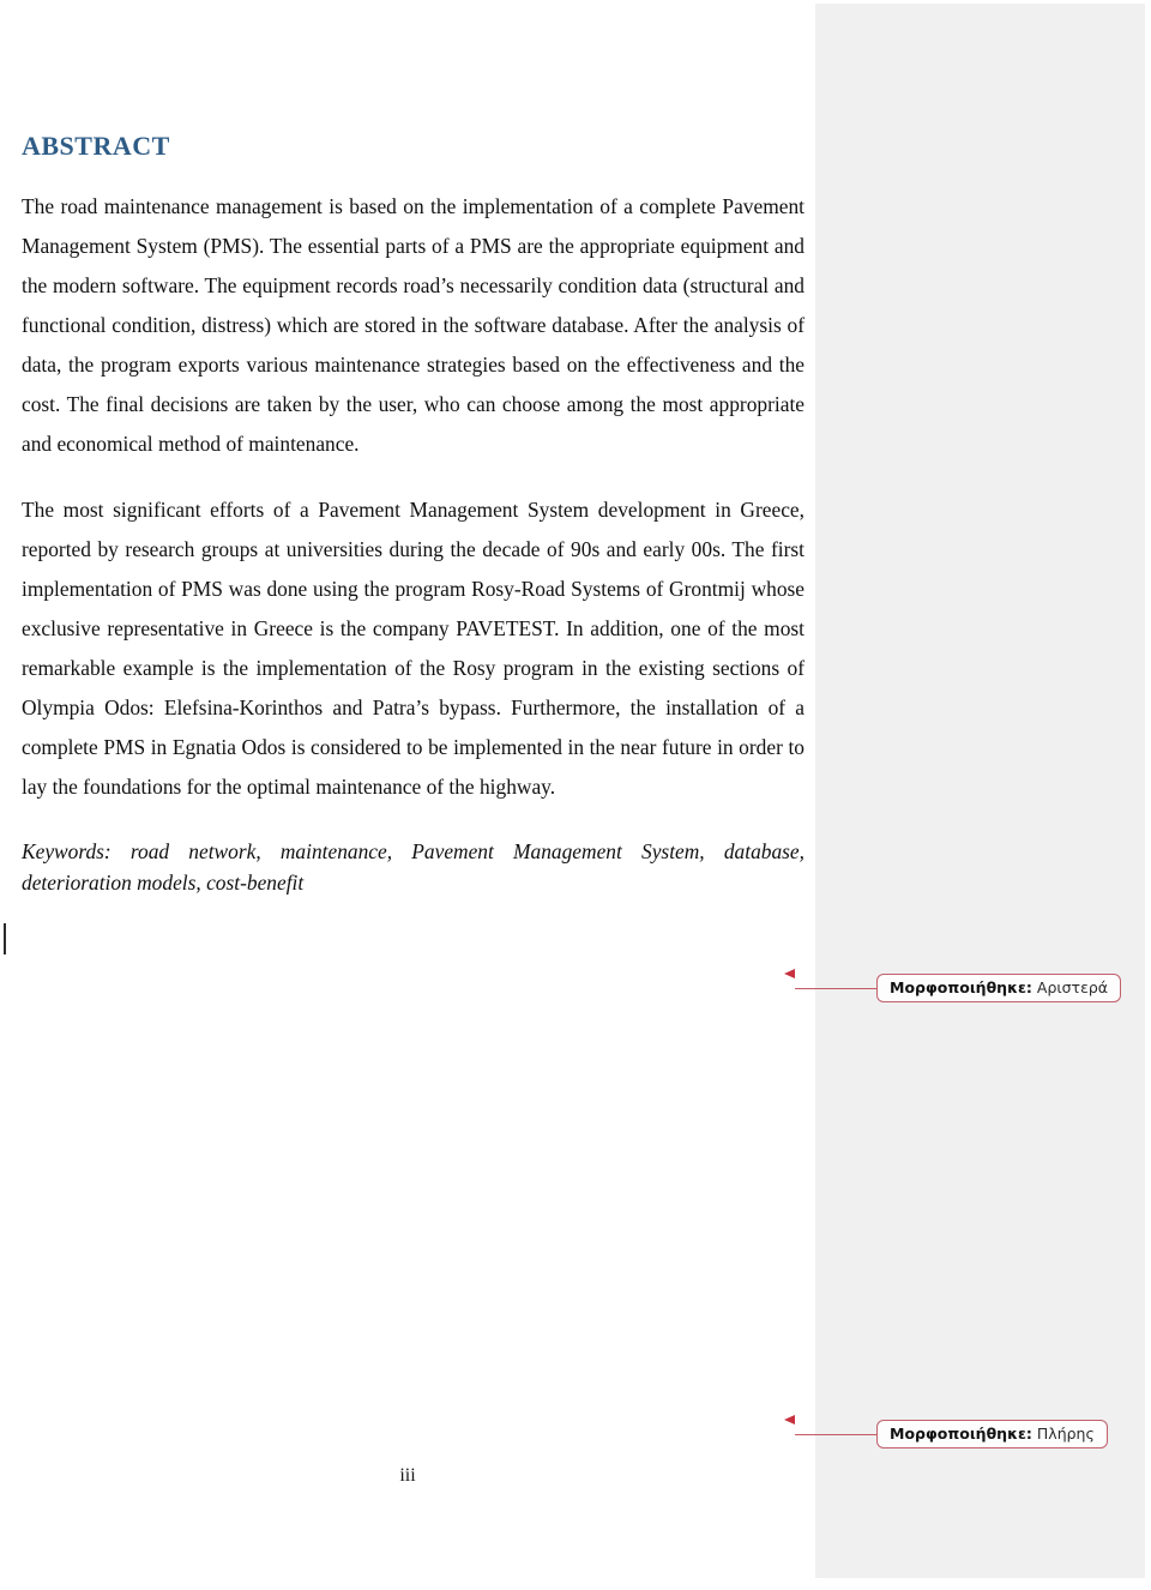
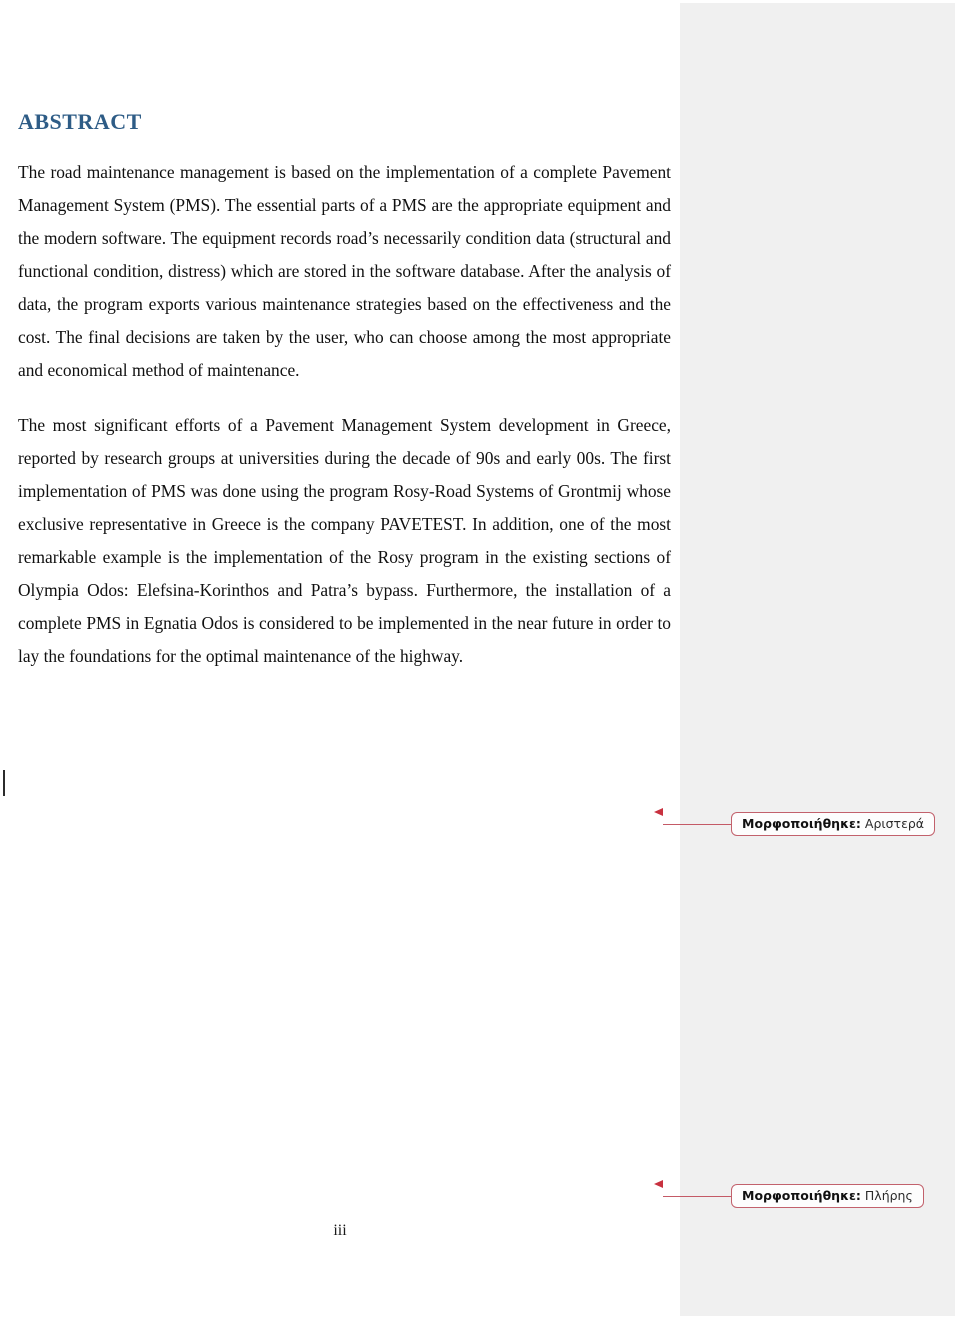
  ABSTRACT
  The road maintenance management is based on the implementation of a complete Pavement Management System (PMS). The essential parts of a PMS are the appropriate equipment and the modern software. The equipment records road’s necessarily condition data (structural and functional condition, distress) which are stored in the software database. After the analysis of data, the program exports various maintenance strategies based on the effectiveness and the cost. The final decisions are taken by the user, who can choose among the most appropriate and economical method of maintenance.
  The most significant efforts of a Pavement Management System development in Greece, reported by research groups at universities during the decade of 90s and early 00s. The first implementation of PMS was done using the program Rosy-Road Systems of Grontmij whose exclusive representative in Greece is the company PAVETEST. In addition, one of the most remarkable example is the implementation of the Rosy program in the existing sections of Olympia Odos: Elefsina-Korinthos and Patra’s bypass. Furthermore, the installation of a complete PMS in Egnatia Odos is considered to be implemented in the near future in order to lay the foundations for the optimal maintenance of the highway.
- Keywords: road network, maintenance, Pavement Management System, database, deterioration models, cost-benefit
  iii
  Μορφοποιήθηκε: Αριστερά
  Μορφοποιήθηκε: Πλήρης
